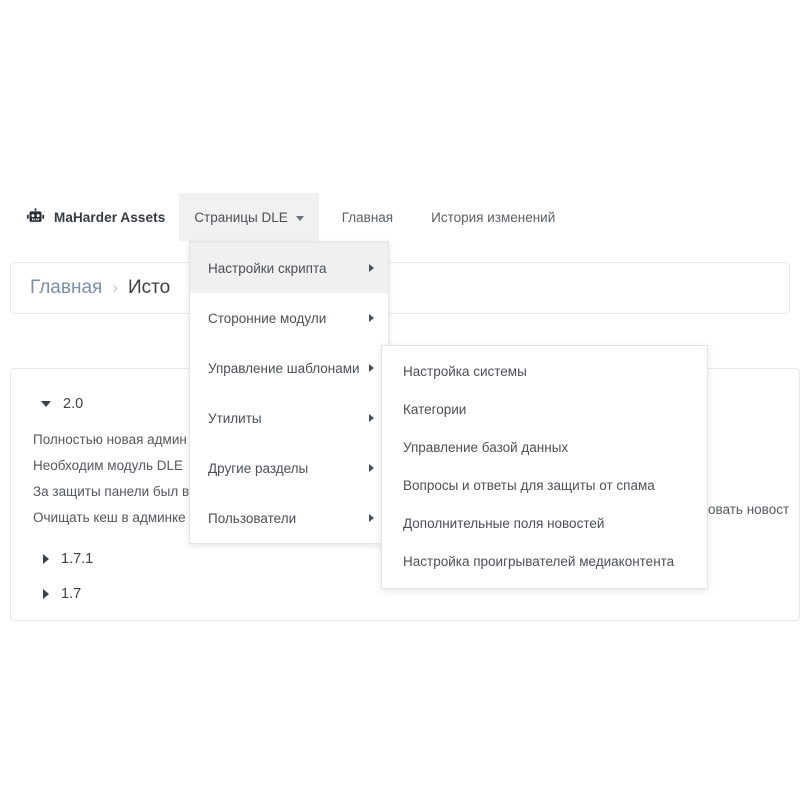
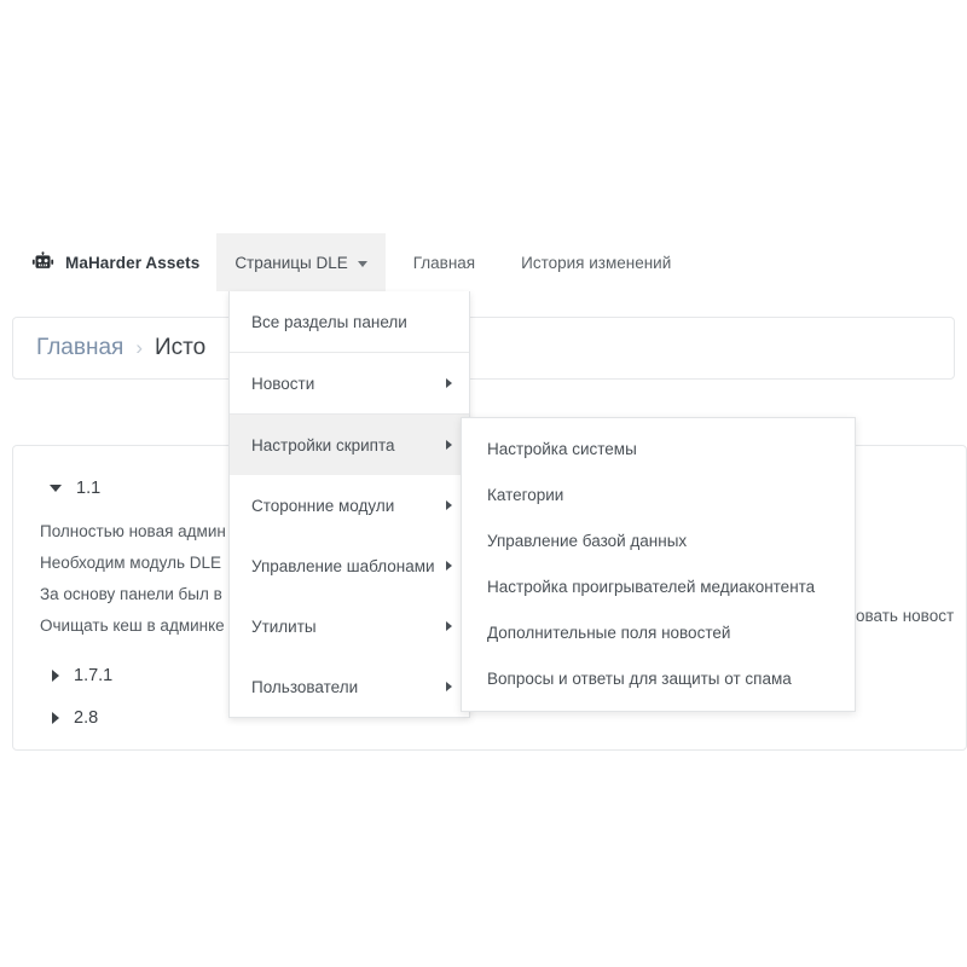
  MaHarder Assets
  Страницы DLE
  Главная
  История изменений
  Главная
  ›
  Исто
- 2.0
+ 1.1
  Полностью новая админ
  Необходим модуль DLE
- За защиты панели был в
+ За основу панели был в
  Очищать кеш в админке
  1.7.1
- 1.7
+ 2.8
  овать новост
+ Все разделы панели
+ Новости
  Настройки скрипта
  Сторонние модули
  Управление шаблонами
  Утилиты
- Другие разделы
  Пользователи
  Настройка системы
  Категории
  Управление базой данных
- Вопросы и ответы для защиты от спама
+ Настройка проигрывателей медиаконтента
  Дополнительные поля новостей
- Настройка проигрывателей медиаконтента
+ Вопросы и ответы для защиты от спама
